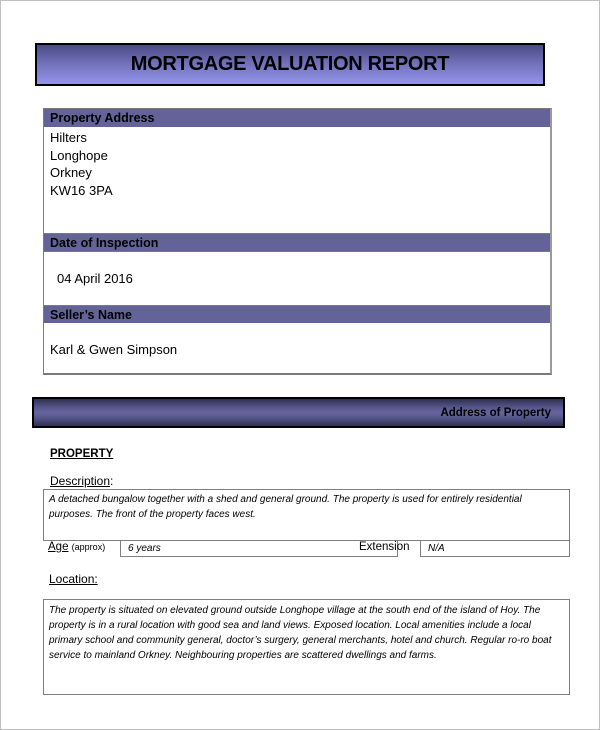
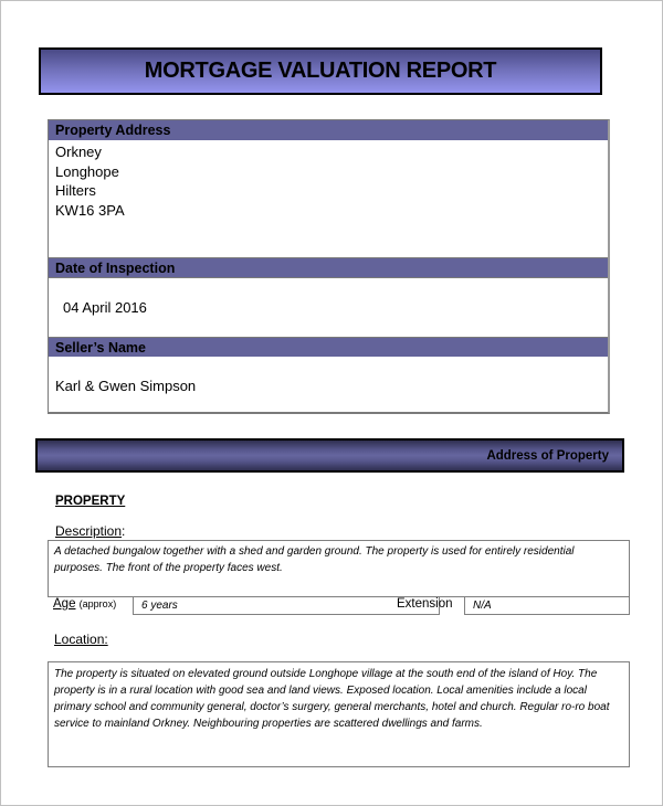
  MORTGAGE VALUATION REPORT
  Property Address
- Hilters
+ Orkney
  Longhope
- Orkney
+ Hilters
  KW16 3PA
  Date of Inspection
  04 April 2016
  Seller’s Name
  Karl & Gwen Simpson
  Address of Property
  PROPERTY
  Description:
- A detached bungalow together with a shed and general ground. The property is used for entirely residential purposes. The front of the property faces west.
+ A detached bungalow together with a shed and garden ground. The property is used for entirely residential purposes. The front of the property faces west.
  Age (approx)
  6 years
  Extension
  N/A
  Location:
  The property is situated on elevated ground outside Longhope village at the south end of the island of Hoy. The property is in a rural location with good sea and land views. Exposed location. Local amenities include a local primary school and community general, doctor’s surgery, general merchants, hotel and church. Regular ro-ro boat service to mainland Orkney. Neighbouring properties are scattered dwellings and farms.
